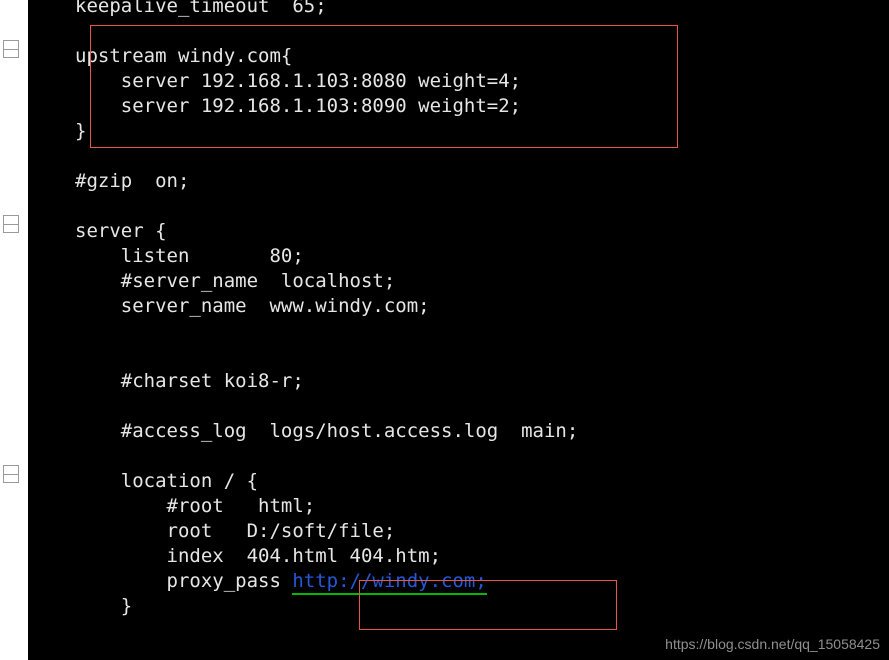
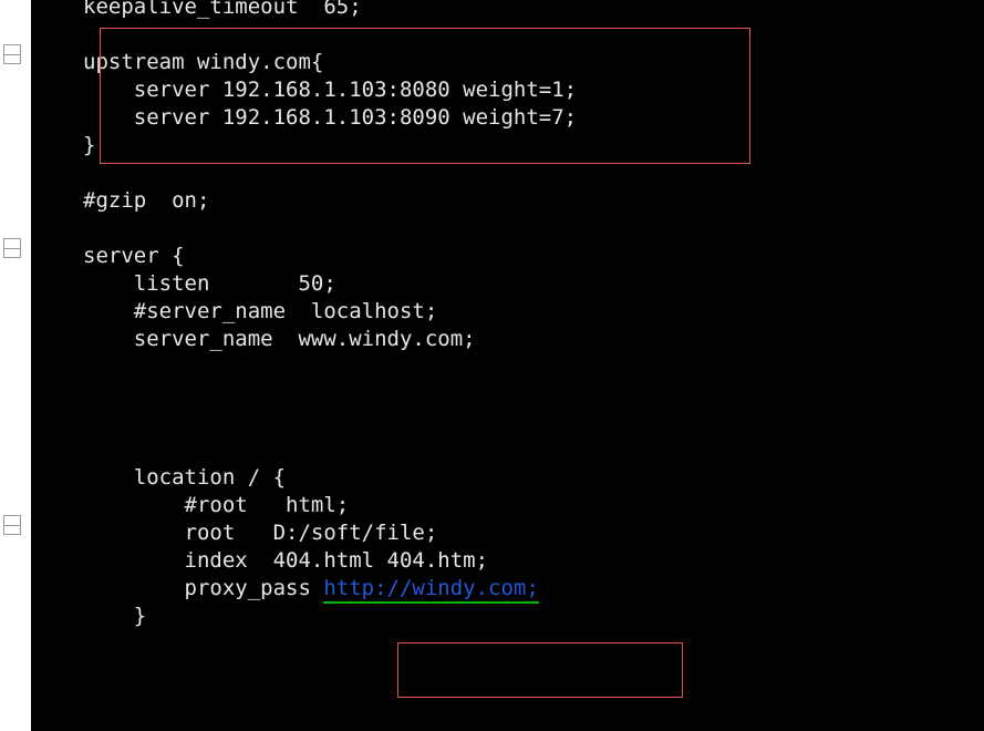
  keepalive_timeout 65;
  upstream windy.com{
- server 192.168.1.103:8080 weight=4;
+ server 192.168.1.103:8080 weight=1;
- server 192.168.1.103:8090 weight=2;
+ server 192.168.1.103:8090 weight=7;
  }
  #gzip on;
  server {
- listen 80;
+ listen 50;
  #server_name localhost;
  server_name www.windy.com;
- #charset koi8-r;
- #access_log logs/host.access.log main;
  location / {
  #root html;
  root D:/soft/file;
  index 404.html 404.htm;
  proxy_pass http://windy.com;
  }
- https://blog.csdn.net/qq_15058425
